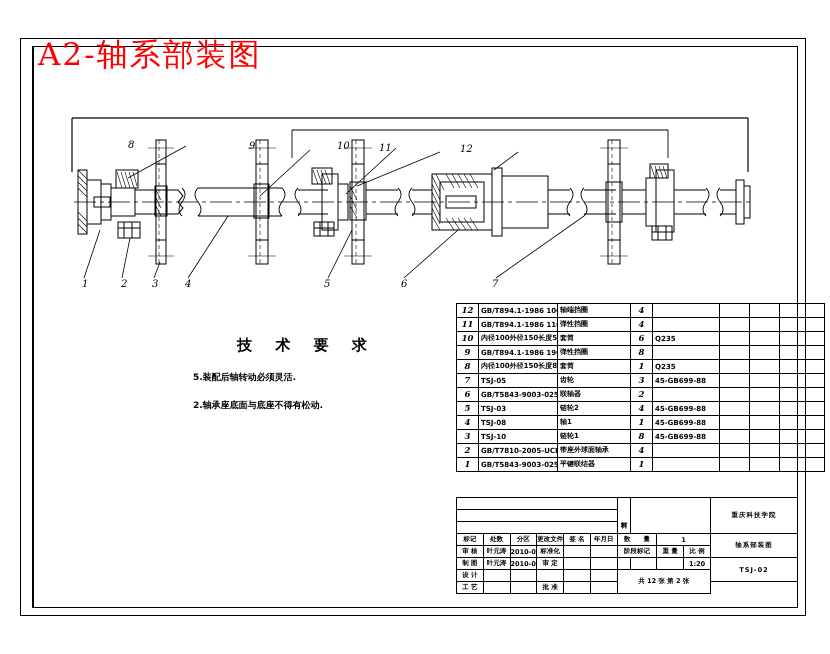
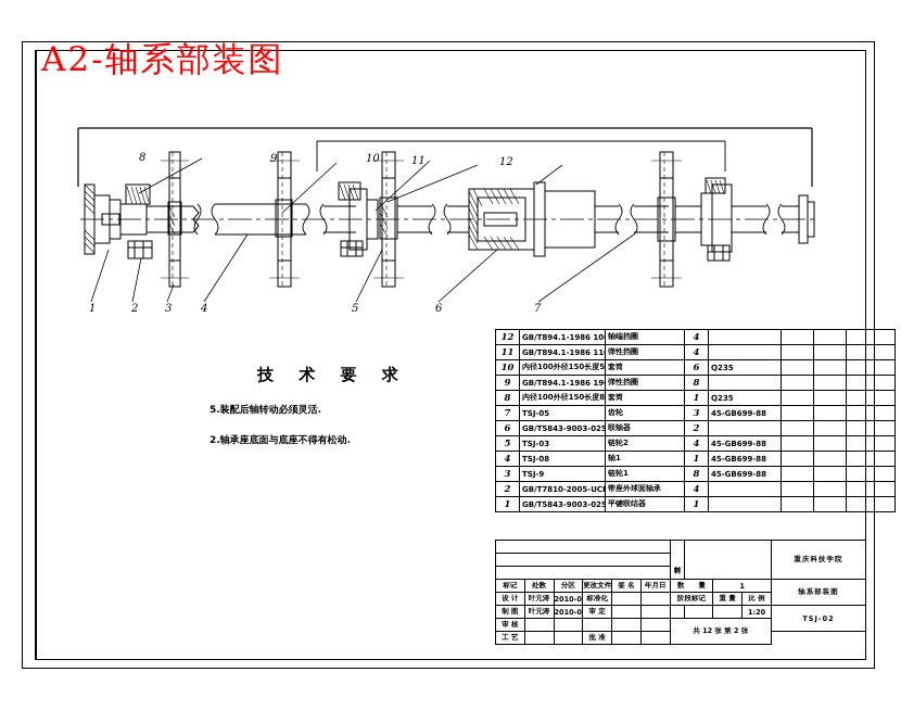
  A2-轴系部装图
  8
  9
  10
  11
  12
  1
  2
  3
  4
  5
  6
  7
  技 术 要 求
  5.装配后轴转动必须灵活.
  2.轴承座底面与底座不得有松动.
  12	GB/T894.1-1986 10	轴端挡圈	4
  11	GB/T894.1-1986 11	弹性挡圈	4
  10	内径100外径150长度5	套筒	6	Q235
  9	GB/T894.1-1986 19	弹性挡圈	8
  8	内径100外径150长度8	套筒	1	Q235
  7	TSJ-05	齿轮	3	45-GB699-88
  6	GB/T5843-9003-025	联轴器	2
  5	TSJ-03	链轮2	4	45-GB699-88
  4	TSJ-08	轴1	1	45-GB699-88
- 3	TSJ-10	链轮1	8	45-GB699-88
+ 3	TSJ-9	链轮1	8	45-GB699-88
  2	GB/T7810-2005-UC	带座外球面轴承	4
  1	GB/T5843-9003-025	平键联结器	1
  			重庆科技学院
  标记	处数	分区	更改文件	签 名	年月日	数 量	1	轴系部装图
- 审 核	叶元涛	2010-0	标准化			阶段标记	重 量	比 例
+ 设 计	叶元涛	2010-0	标准化			阶段标记	重 量	比 例
  制 图	叶元涛	2010-0	审 定						1:20	TSJ-02
- 设 计						共 12 张 第 2 张
+ 审 核						共 12 张 第 2 张
  工 艺			批 准
